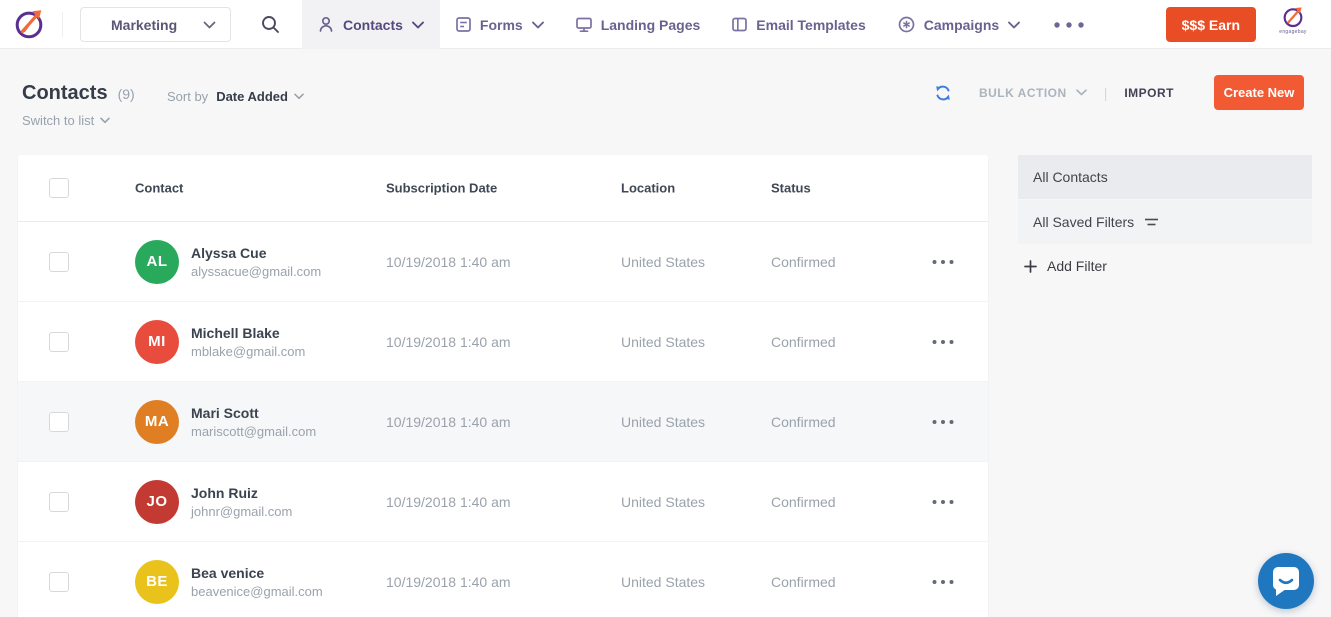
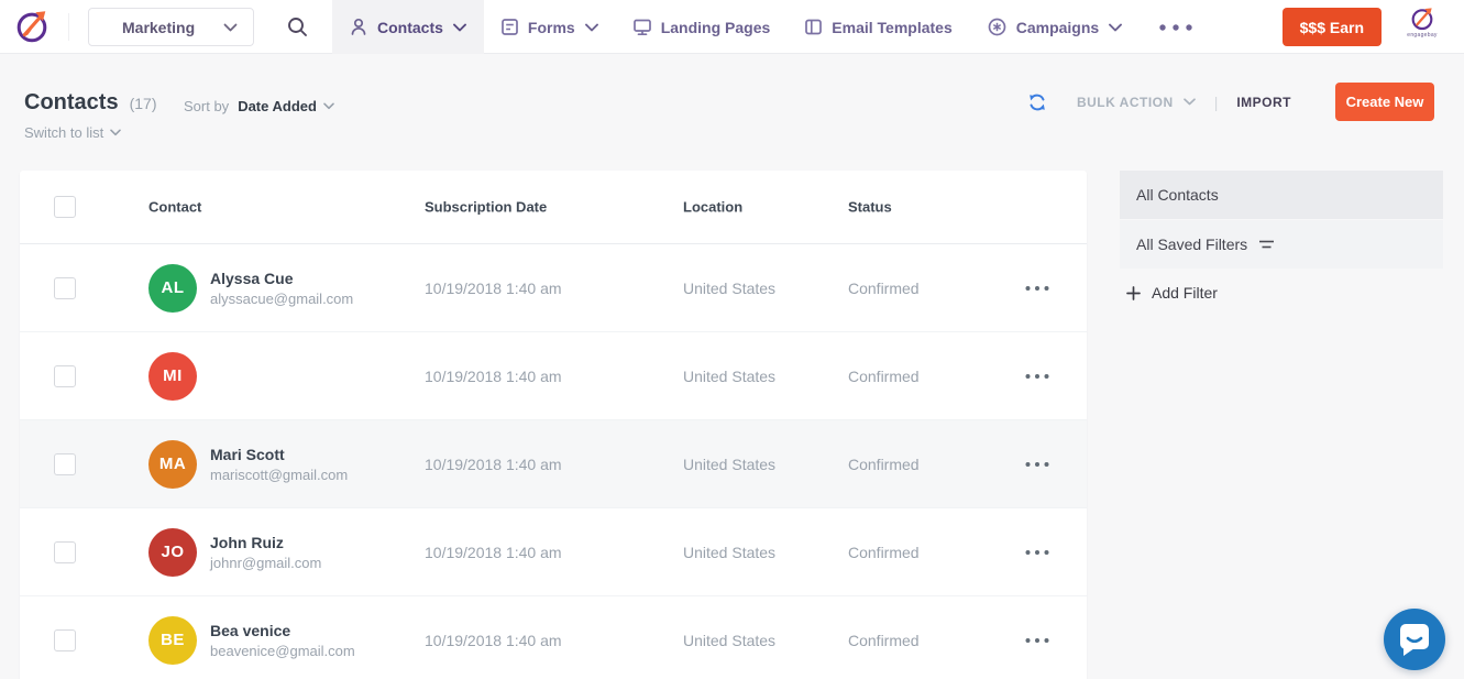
  Marketing
  Contacts
  Forms
  Landing Pages
  Email Templates
  Campaigns
  $$$ Earn
  Contacts
- (9)
+ (17)
  Sort by
  Date Added
  Switch to list
  BULK ACTION
  |
  IMPORT
  Create New
  Contact
  Subscription Date
  Location
  Status
  AL
  Alyssa Cue
  alyssacue@gmail.com
  10/19/2018 1:40 am
  United States
  Confirmed
  MI
- Michell Blake
- mblake@gmail.com
  10/19/2018 1:40 am
  United States
  Confirmed
  MA
  Mari Scott
  mariscott@gmail.com
  10/19/2018 1:40 am
  United States
  Confirmed
  JO
  John Ruiz
  johnr@gmail.com
  10/19/2018 1:40 am
  United States
  Confirmed
  BE
  Bea venice
  beavenice@gmail.com
  10/19/2018 1:40 am
  United States
  Confirmed
  All Contacts
  All Saved Filters
  Add Filter
